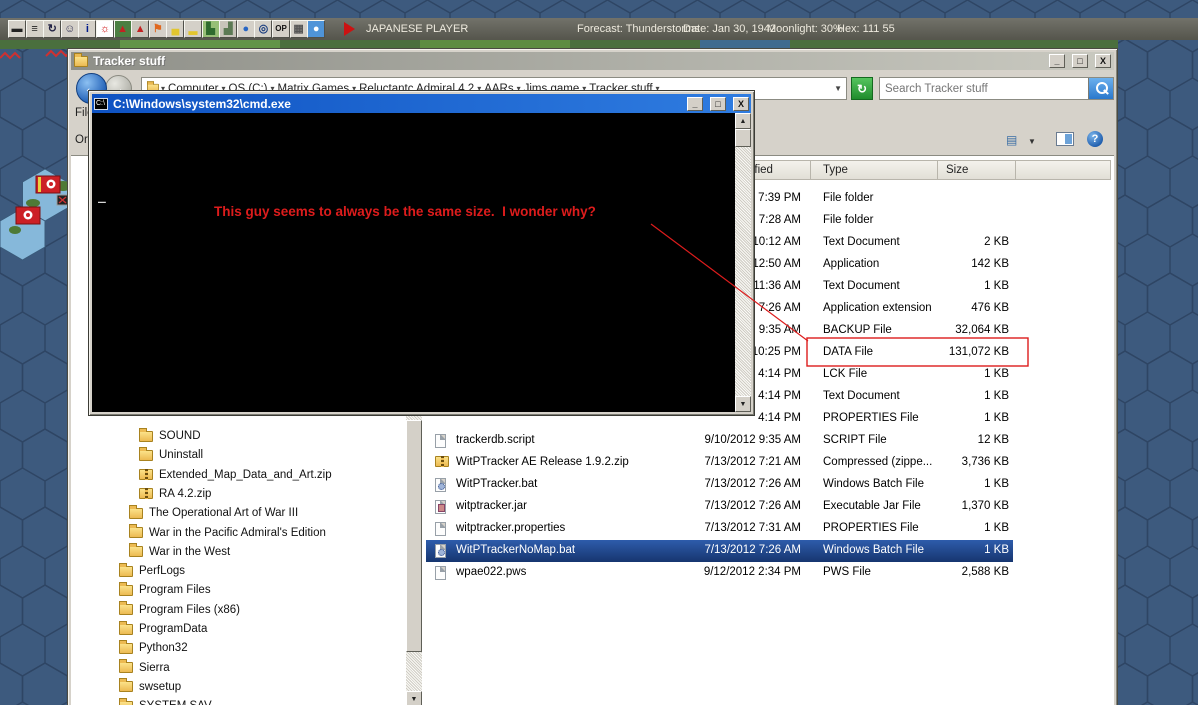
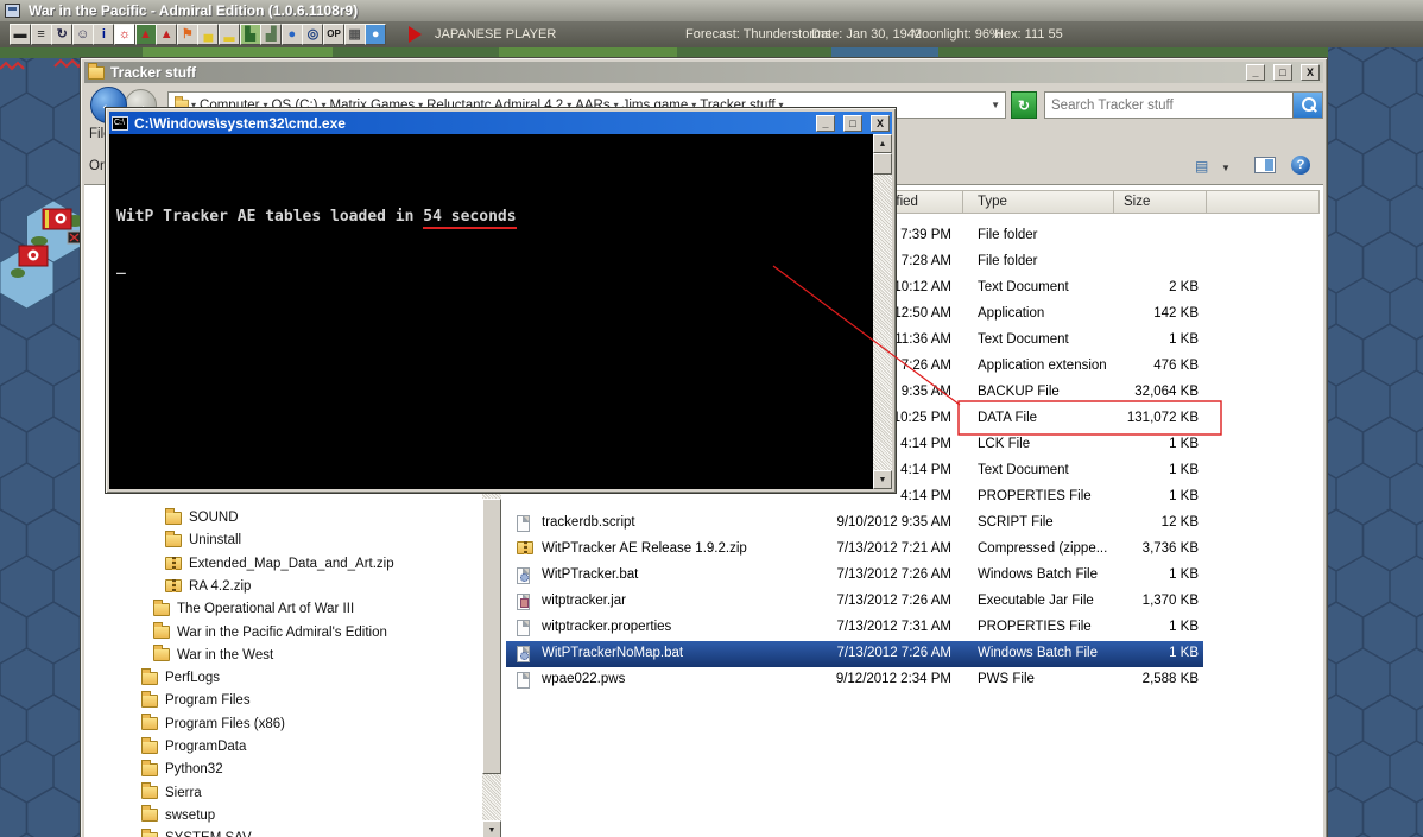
+ War in the Pacific - Admiral Edition (1.0.6.1108r9)
  ▬
  ≡
  ↻
  ☺
  i
  ☼
  ▲
  ▲
  ⚑
  ▄
  ▂
  ▙
  ▟
  ●
  ◎
  OP
  ▦
  ●
  JAPANESE PLAYER
  Forecast: Thunderstorms
  Date: Jan 30, 1942
- Moonlight: 30%
+ Moonlight: 96%
  Hex: 111 55
  Tracker stuff
  _
  □
  X
  →
  ←
  ▾
  Computer
  ▾
  OS (C:)
  ▾
  Matrix Games
  ▾
  Reluctantc Admiral 4.2
  ▾
  AARs
  ▾
  Jims game
  ▾
  Tracker stuff
  ▾
  ▼
  ↻
  Search Tracker stuff
  Fil
  ▤
  ▼
  ?
  SOUND
  Uninstall
  Extended_Map_Data_and_Art.zip
  RA 4.2.zip
  The Operational Art of War III
  War in the Pacific Admiral's Edition
  War in the West
  PerfLogs
  Program Files
  Program Files (x86)
  ProgramData
  Python32
  Sierra
  swsetup
  Type
  Size
  7:39 PM
  File folder
  7:28 AM
  File folder
  10:12 AM
  Text Document
  2 KB
  12:50 AM
  Application
  142 KB
  11:36 AM
  Text Document
  1 KB
  7:26 AM
  Application extension
  476 KB
  9:35 AM
  BACKUP File
  32,064 KB
  0:25 PM
  DATA File
  131,072 KB
  4:14 PM
  LCK File
  1 KB
  4:14 PM
  Text Document
  1 KB
  4:14 PM
  PROPERTIES File
  1 KB
  trackerdb.script
  9/10/2012 9:35 AM
  SCRIPT File
  12 KB
  WitPTracker AE Release 1.9.2.zip
  7/13/2012 7:21 AM
  Compressed (zippe...
  3,736 KB
  WitPTracker.bat
  7/13/2012 7:26 AM
  Windows Batch File
  1 KB
  witptracker.jar
  7/13/2012 7:26 AM
  Executable Jar File
  1,370 KB
  witptracker.properties
  7/13/2012 7:31 AM
  PROPERTIES File
  1 KB
  WitPTrackerNoMap.bat
  7/13/2012 7:26 AM
  Windows Batch File
  1 KB
  wpae022.pws
  9/12/2012 2:34 PM
  PWS File
  2,588 KB
  C:\Windows\system32\cmd.exe
  _
  □
  X
+ WitP Tracker AE tables loaded in 54 seconds
  _
- This guy seems to always be the same size. I wonder why?
